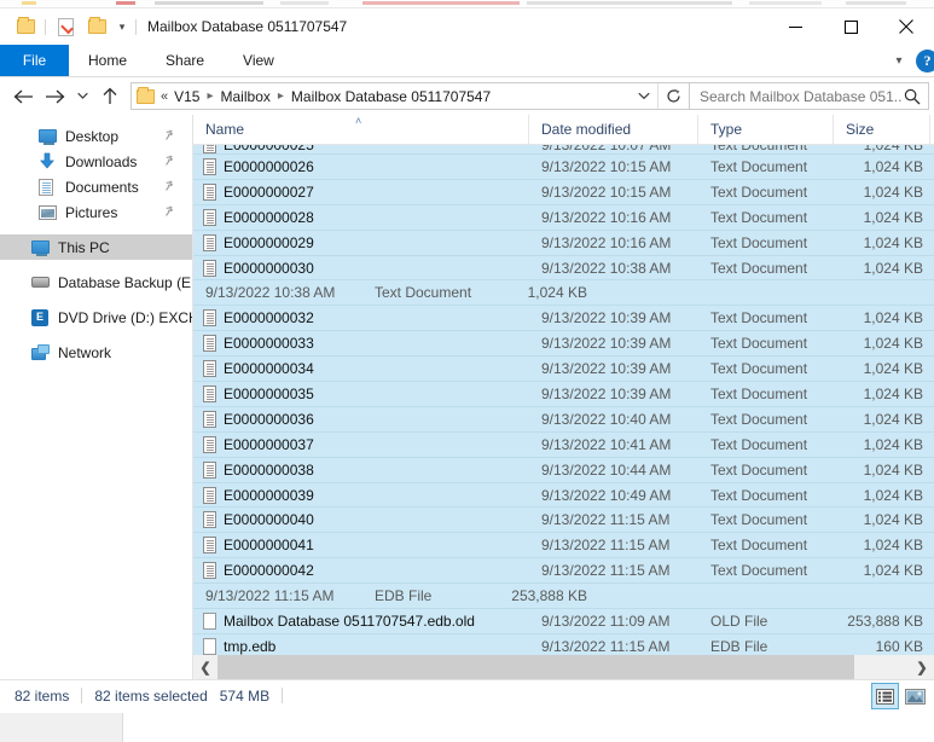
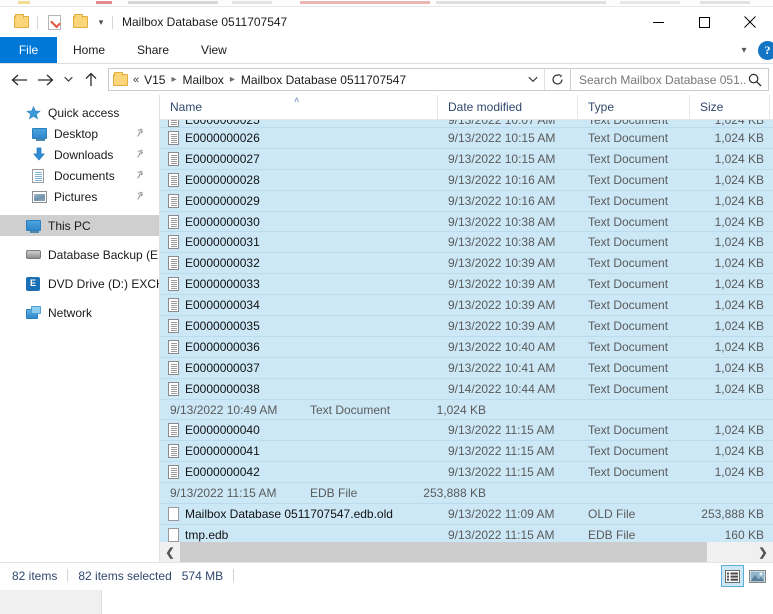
  ▾
  Mailbox Database 0511707547
  File
  Home
  Share
  View
  ▾
  ?
  «
  V15
  ▸
  Mailbox
  ▸
  Mailbox Database 0511707547
  Search Mailbox Database 051..
+ Quick access
  Desktop
  Downloads
  Documents
  Pictures
  This PC
  Database Backup (E
  E
  DVD Drive (D:) EXC
  Network
  Name
  ˄
  Date modified
  Type
  Size
  E0000000025
  9/13/2022 10:07 AM
  Text Document
  1,024 KB
  E0000000026
  9/13/2022 10:15 AM
  Text Document
  1,024 KB
  E0000000027
  9/13/2022 10:15 AM
  Text Document
  1,024 KB
  E0000000028
  9/13/2022 10:16 AM
  Text Document
  1,024 KB
  E0000000029
  9/13/2022 10:16 AM
  Text Document
  1,024 KB
  E0000000030
  9/13/2022 10:38 AM
  Text Document
  1,024 KB
+ E0000000031
  9/13/2022 10:38 AM
  Text Document
  1,024 KB
  E0000000032
  9/13/2022 10:39 AM
  Text Document
  1,024 KB
  E0000000033
  9/13/2022 10:39 AM
  Text Document
  1,024 KB
  E0000000034
  9/13/2022 10:39 AM
  Text Document
  1,024 KB
  E0000000035
  9/13/2022 10:39 AM
  Text Document
  1,024 KB
  E0000000036
  9/13/2022 10:40 AM
  Text Document
  1,024 KB
  E0000000037
  9/13/2022 10:41 AM
  Text Document
  1,024 KB
  E0000000038
- 9/13/2022 10:44 AM
+ 9/14/2022 10:44 AM
  Text Document
  1,024 KB
- E0000000039
  9/13/2022 10:49 AM
  Text Document
  1,024 KB
  E0000000040
  9/13/2022 11:15 AM
  Text Document
  1,024 KB
  E0000000041
  9/13/2022 11:15 AM
  Text Document
  1,024 KB
  E0000000042
  9/13/2022 11:15 AM
  Text Document
  1,024 KB
  9/13/2022 11:15 AM
  EDB File
  253,888 KB
  Mailbox Database 0511707547.edb.old
  9/13/2022 11:09 AM
  OLD File
  253,888 KB
  tmp.edb
  9/13/2022 11:15 AM
  EDB File
  160 KB
  ❮
  ❯
  82 items
  82 items selected
  574 MB
